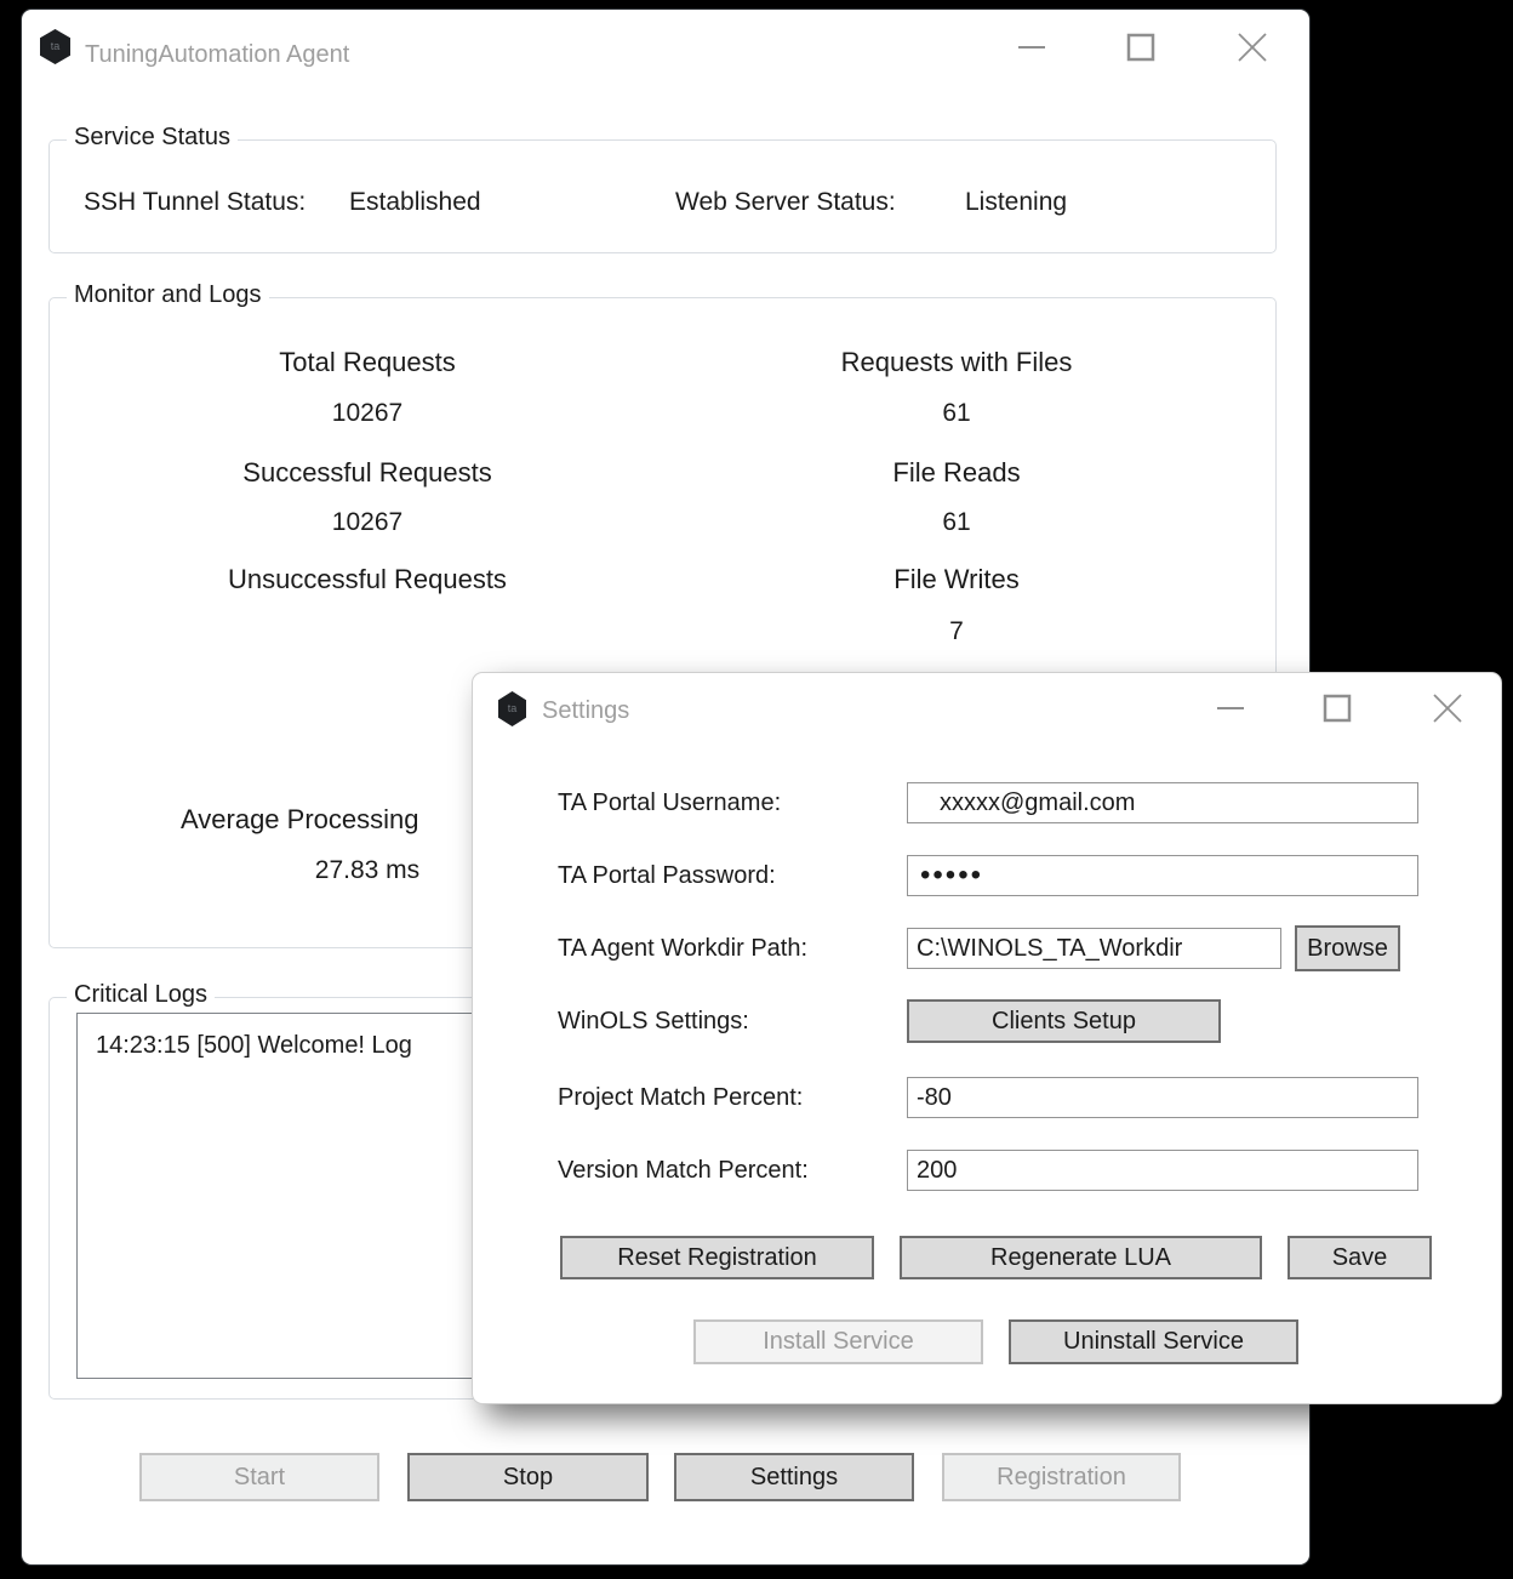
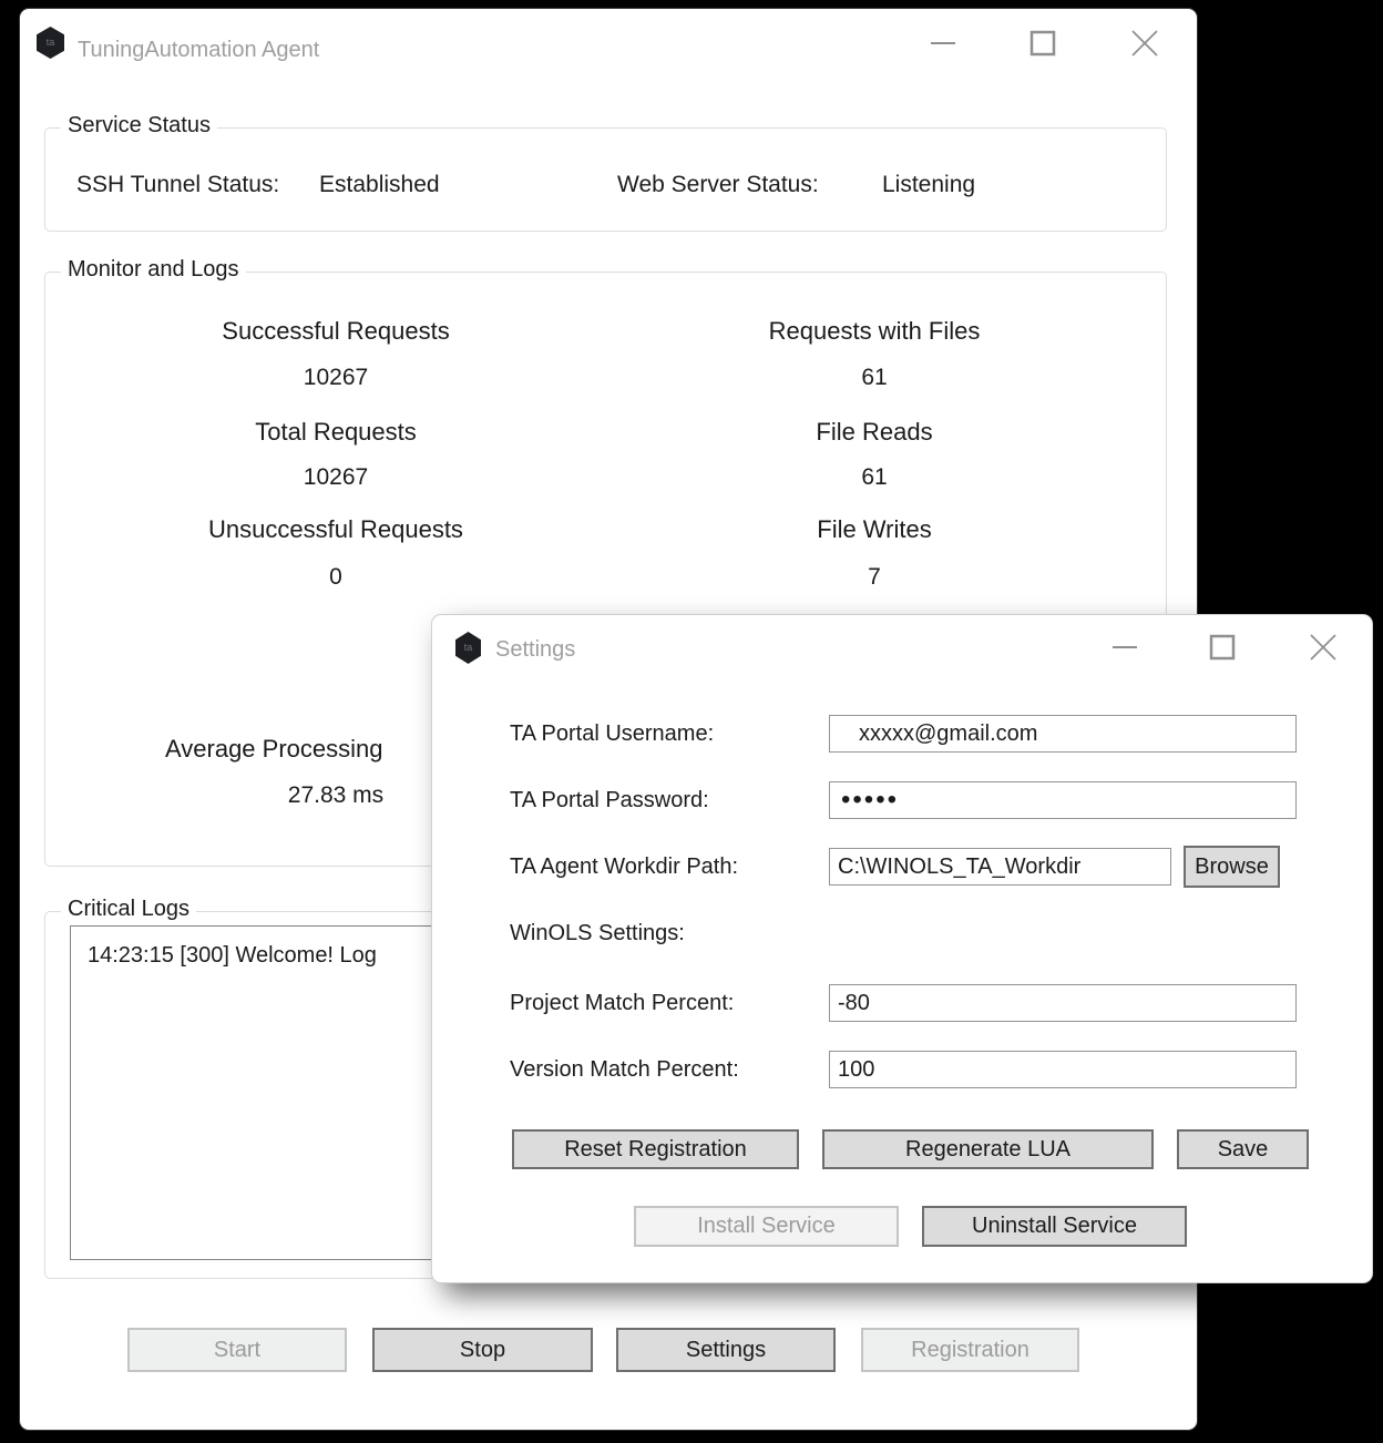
  ta
  TuningAutomation Agent
  Service Status
  SSH Tunnel Status:
  Established
  Web Server Status:
  Listening
  Monitor and Logs
- Total Requests
+ Successful Requests
  Requests with Files
  10267
  61
- Successful Requests
+ Total Requests
  File Reads
  10267
  61
  Unsuccessful Requests
  File Writes
+ 0
  7
  Average Processing
  27.83 ms
  Critical Logs
- 14:23:15 [500] Welcome! Log
+ 14:23:15 [300] Welcome! Log
  Start
  Stop
  Settings
  Registration
  ta
  Settings
  TA Portal Username:
  xxxxx@gmail.com
  TA Portal Password:
  •••••
  TA Agent Workdir Path:
  C:\WINOLS_TA_Workdir
  Browse
  WinOLS Settings:
- Clients Setup
  Project Match Percent:
  -80
  Version Match Percent:
- 200
+ 100
  Reset Registration
  Regenerate LUA
  Save
  Install Service
  Uninstall Service
